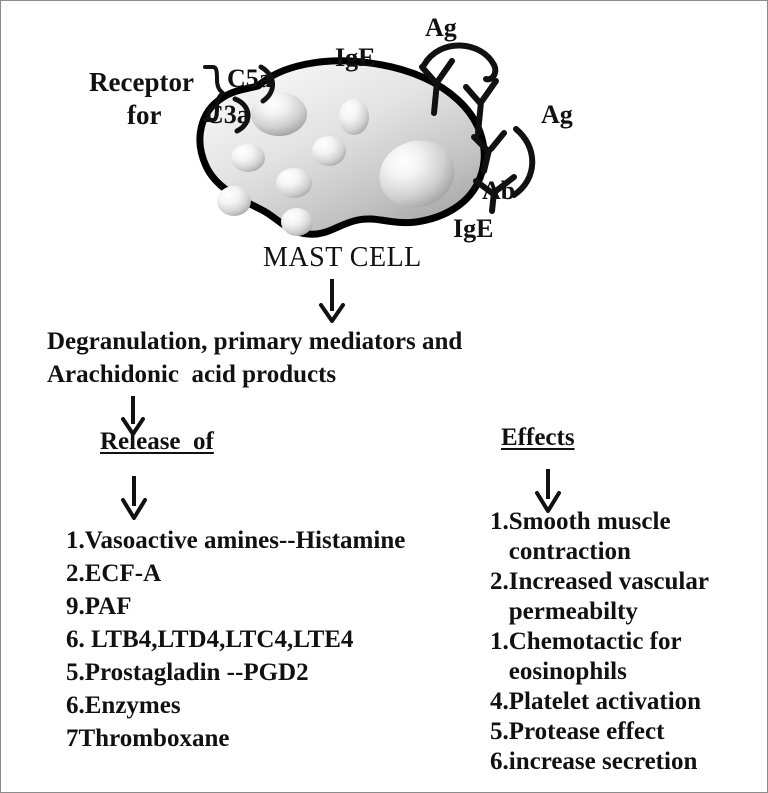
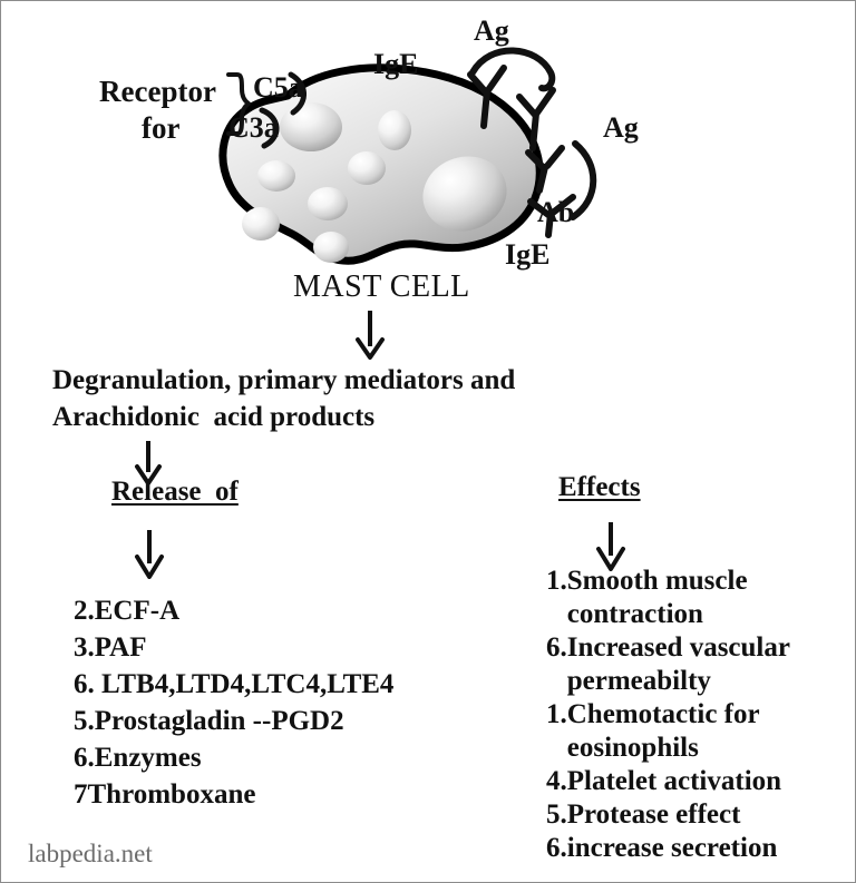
  Receptor
  for
  C5a
  C3a
  IgE
  Ag
  Ag
  Ab
  IgE
  MAST CELL
  Degranulation, primary mediators and
  Arachidonic acid products
  Release of
- 1.Vasoactive amines--Histamine
  2.ECF-A
- 9.PAF
+ 3.PAF
  6. LTB4,LTD4,LTC4,LTE4
  5.Prostagladin --PGD2
  6.Enzymes
  7Thromboxane
  Effects
  1.Smooth muscle
  contraction
- 2.Increased vascular
+ 6.Increased vascular
  permeabilty
  1.Chemotactic for
  eosinophils
  4.Platelet activation
  5.Protease effect
  6.increase secretion
+ labpedia.net
